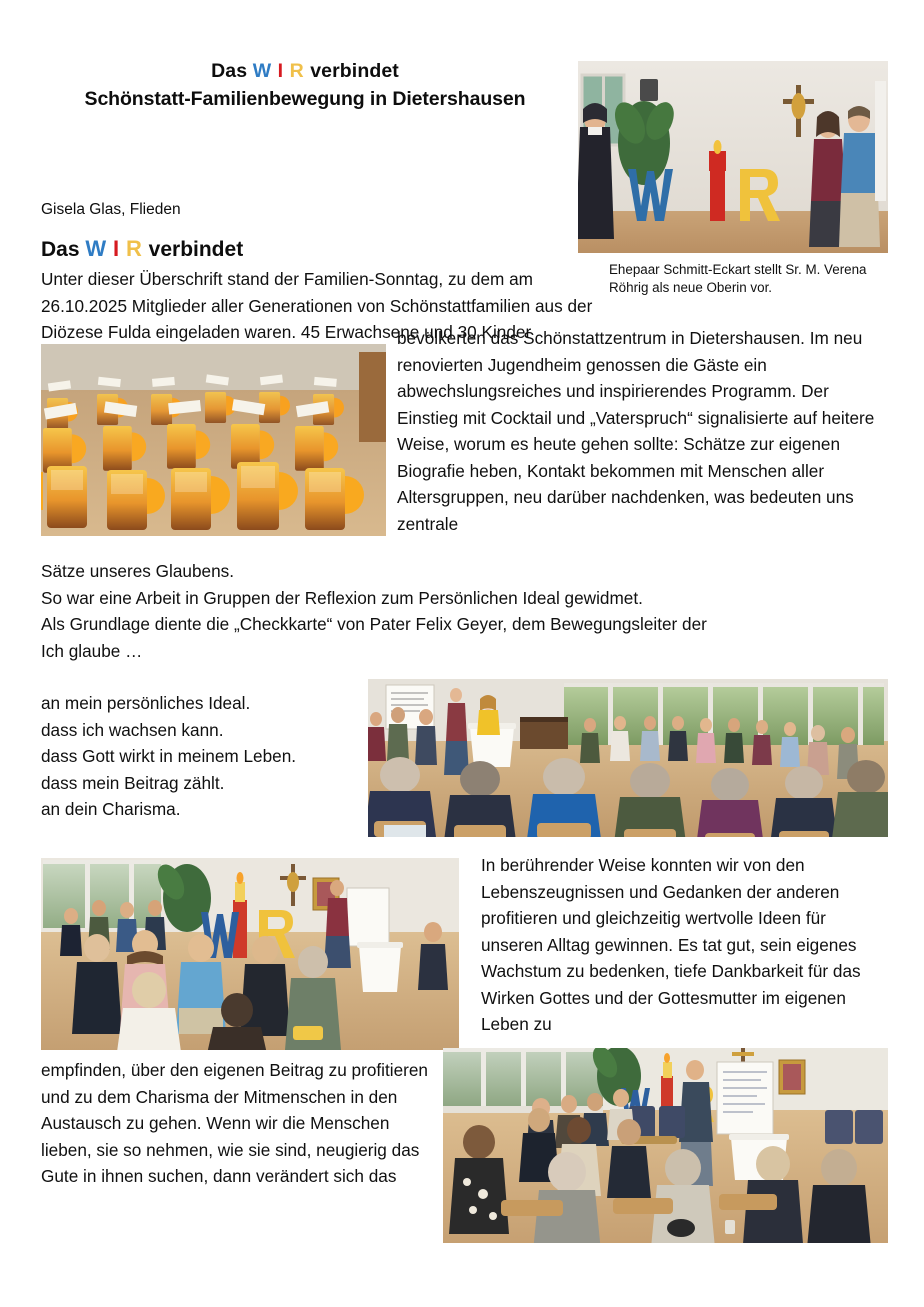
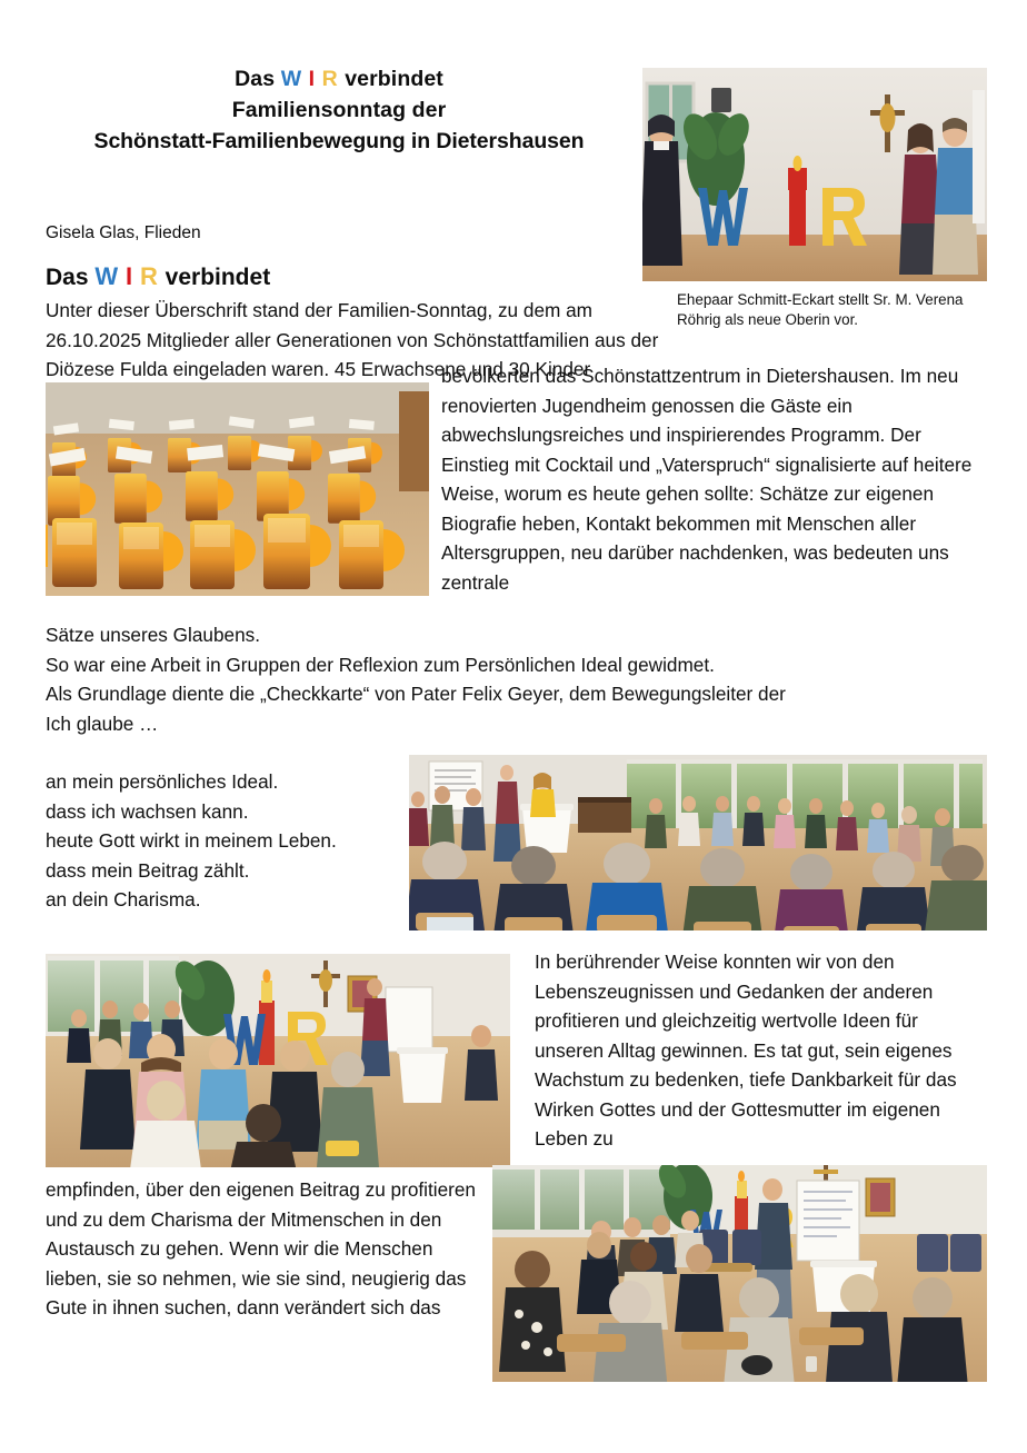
  Das W I R verbindet
+ Familiensonntag der
  Schönstatt-Familienbewegung in Dietershausen
  Ehepaar Schmitt-Eckart stellt Sr. M. Verena Röhrig als neue Oberin vor.
  Gisela Glas, Flieden
  Das W I R verbindet
  Unter dieser Überschrift stand der Familien-Sonntag, zu dem am 26.10.2025 Mitglieder aller Generationen von Schönstattfamilien aus der Diözese Fulda eingeladen waren. 45 Erwachsene und 30 Kinder
  bevölkerten das Schönstattzentrum in Dietershausen. Im neu renovierten Jugendheim genossen die Gäste ein abwechslungsreiches und inspirierendes Programm. Der Einstieg mit Cocktail und „Vaterspruch“ signalisierte auf heitere Weise, worum es heute gehen sollte: Schätze zur eigenen Biografie heben, Kontakt bekommen mit Menschen aller Altersgruppen, neu darüber nachdenken, was bedeuten uns zentrale
  Sätze unseres Glaubens.
  So war eine Arbeit in Gruppen der Reflexion zum Persönlichen Ideal gewidmet.
  Als Grundlage diente die „Checkkarte“ von Pater Felix Geyer, dem Bewegungsleiter der
  Ich glaube …
  an mein persönliches Ideal.
  dass ich wachsen kann.
- dass Gott wirkt in meinem Leben.
+ heute Gott wirkt in meinem Leben.
  dass mein Beitrag zählt.
  an dein Charisma.
  In berührender Weise konnten wir von den Lebenszeugnissen und Gedanken der anderen profitieren und gleichzeitig wertvolle Ideen für unseren Alltag gewinnen. Es tat gut, sein eigenes Wachstum zu bedenken, tiefe Dankbarkeit für das Wirken Gottes und der Gottesmutter im eigenen Leben zu
  empfinden, über den eigenen Beitrag zu profitieren und zu dem Charisma der Mitmenschen in den Austausch zu gehen. Wenn wir die Menschen lieben, sie so nehmen, wie sie sind, neugierig das Gute in ihnen suchen, dann verändert sich das
